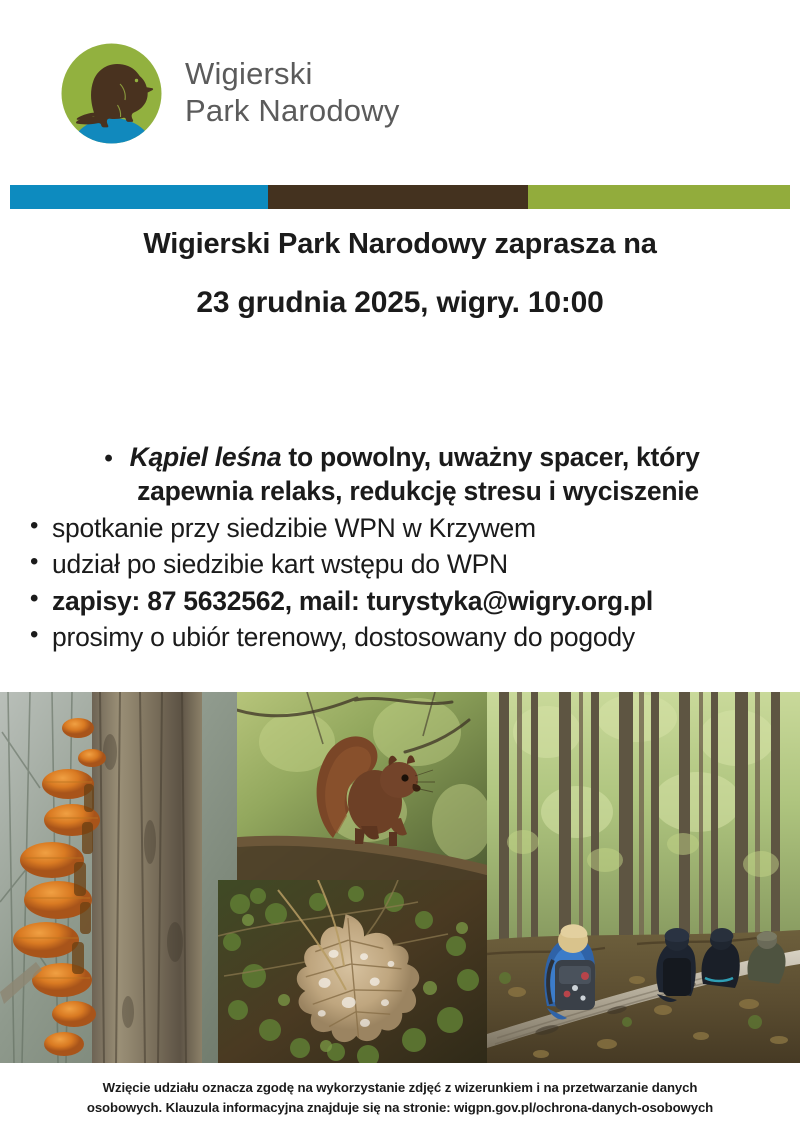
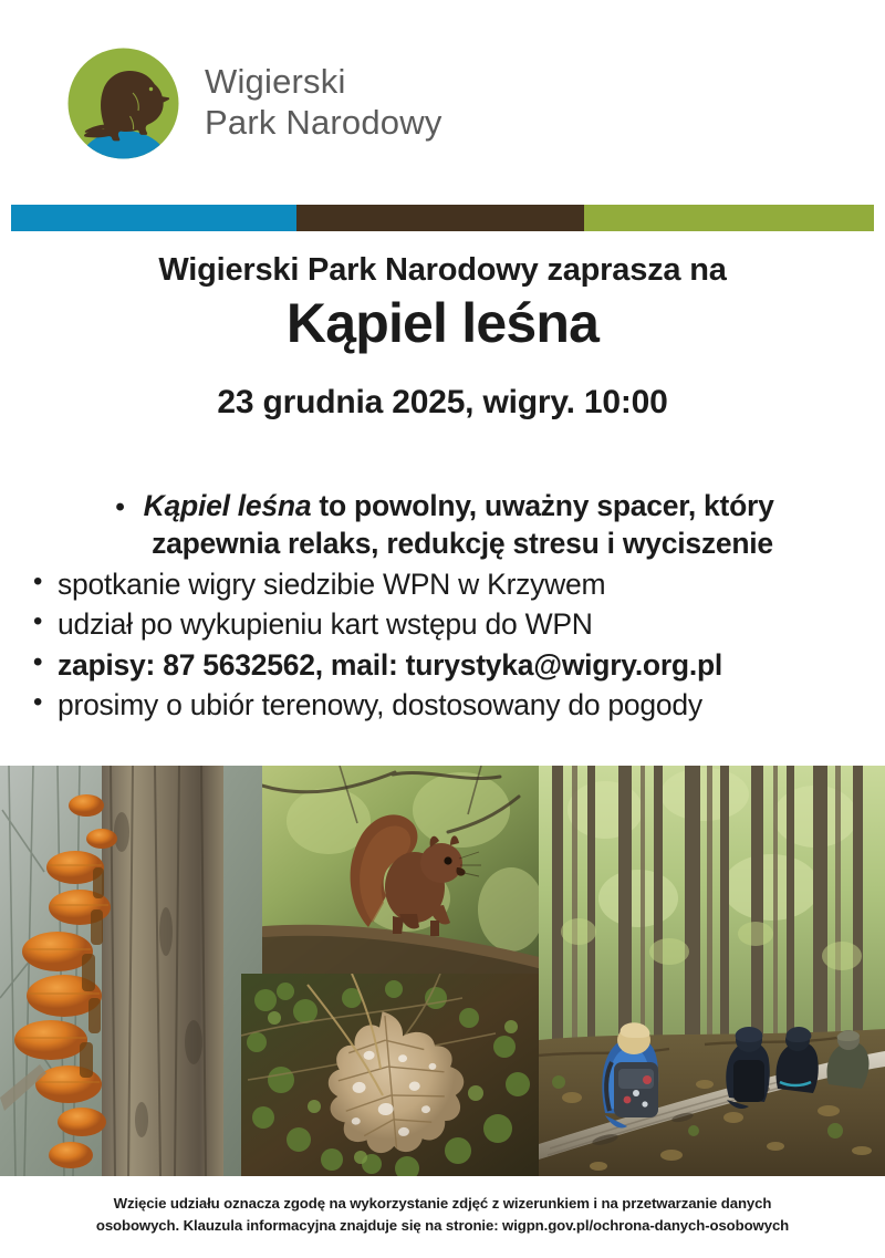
  Wigierski
  Park Narodowy
  Wigierski Park Narodowy zaprasza na
+ Kąpiel leśna
  23 grudnia 2025, wigry. 10:00
  Kąpiel leśna to powolny, uważny spacer, który
  zapewnia relaks, redukcję stresu i wyciszenie
- spotkanie przy siedzibie WPN w Krzywem
+ spotkanie wigry siedzibie WPN w Krzywem
- udział po siedzibie kart wstępu do WPN
+ udział po wykupieniu kart wstępu do WPN
  zapisy: 87 5632562, mail: turystyka@wigry.org.pl
  prosimy o ubiór terenowy, dostosowany do pogody
  Wzięcie udziału oznacza zgodę na wykorzystanie zdjęć z wizerunkiem i na przetwarzanie danych
  osobowych. Klauzula informacyjna znajduje się na stronie: wigpn.gov.pl/ochrona-danych-osobowych
